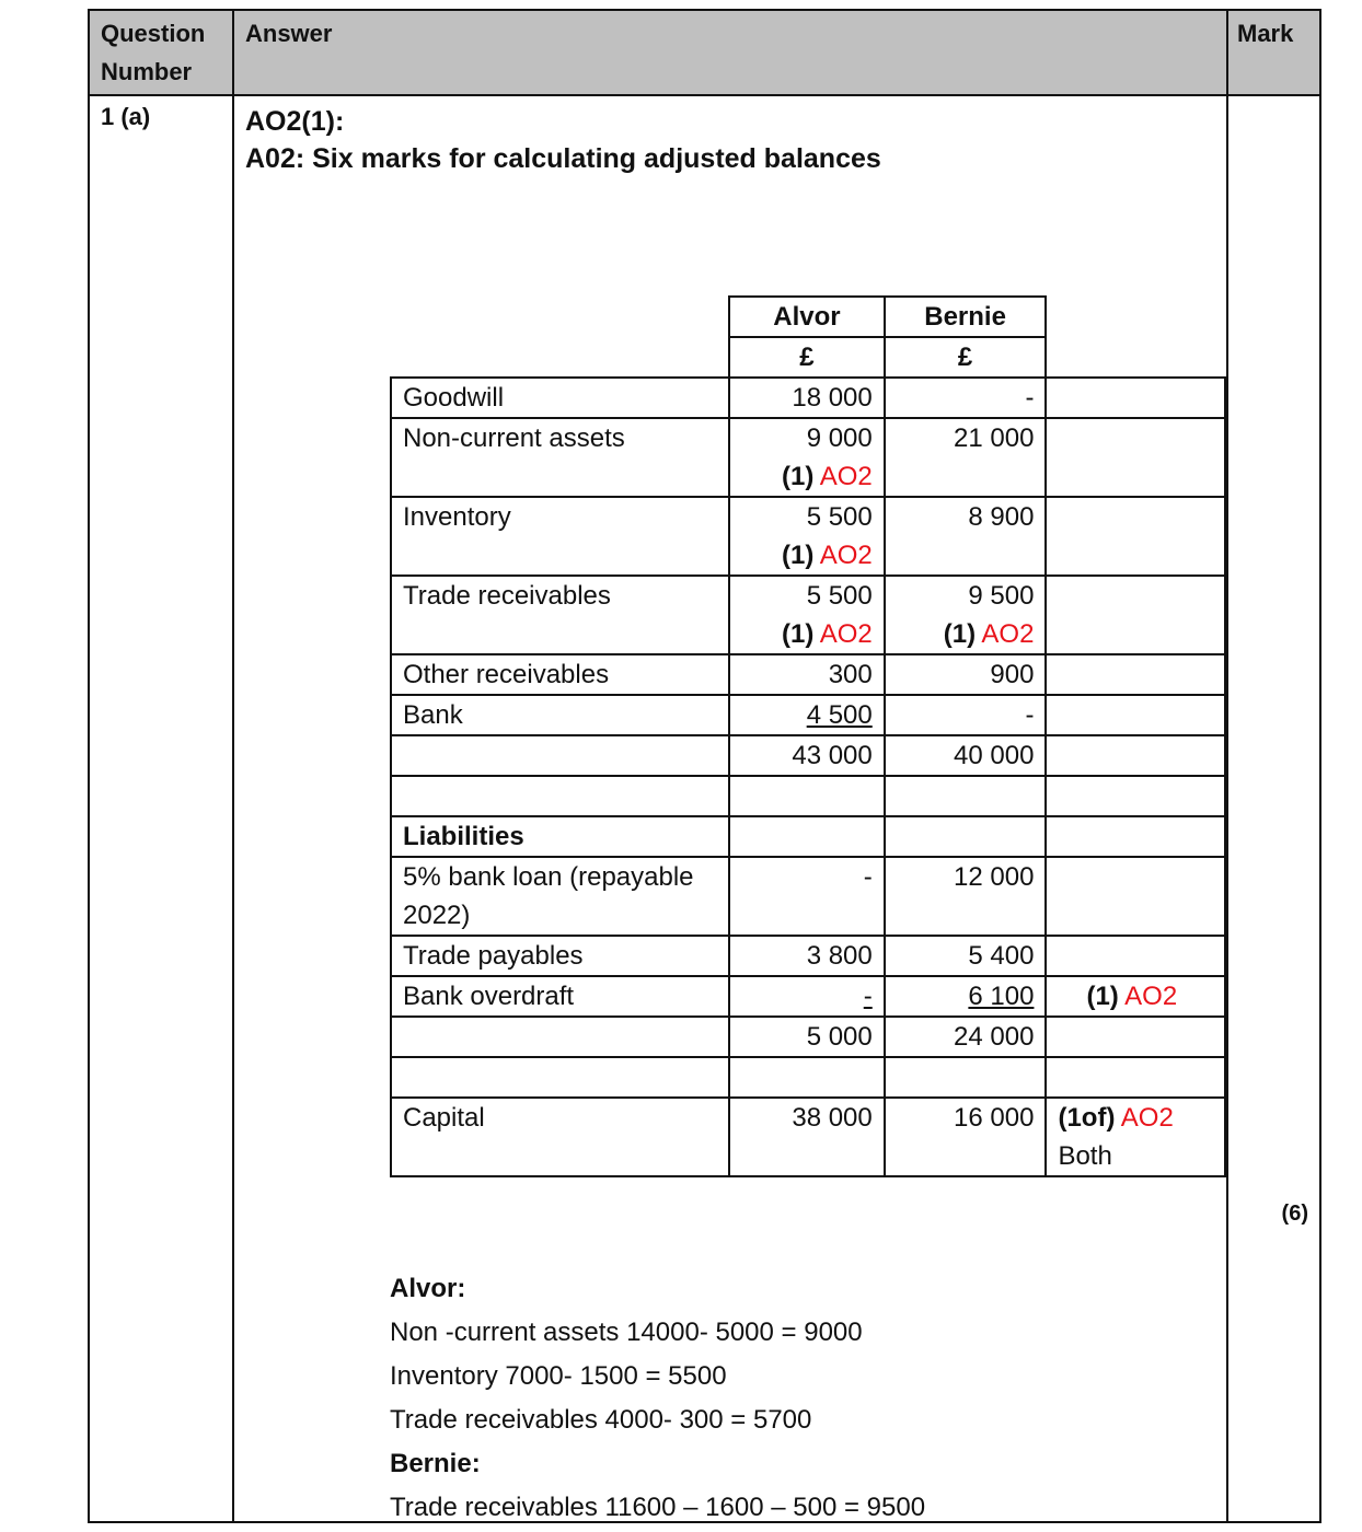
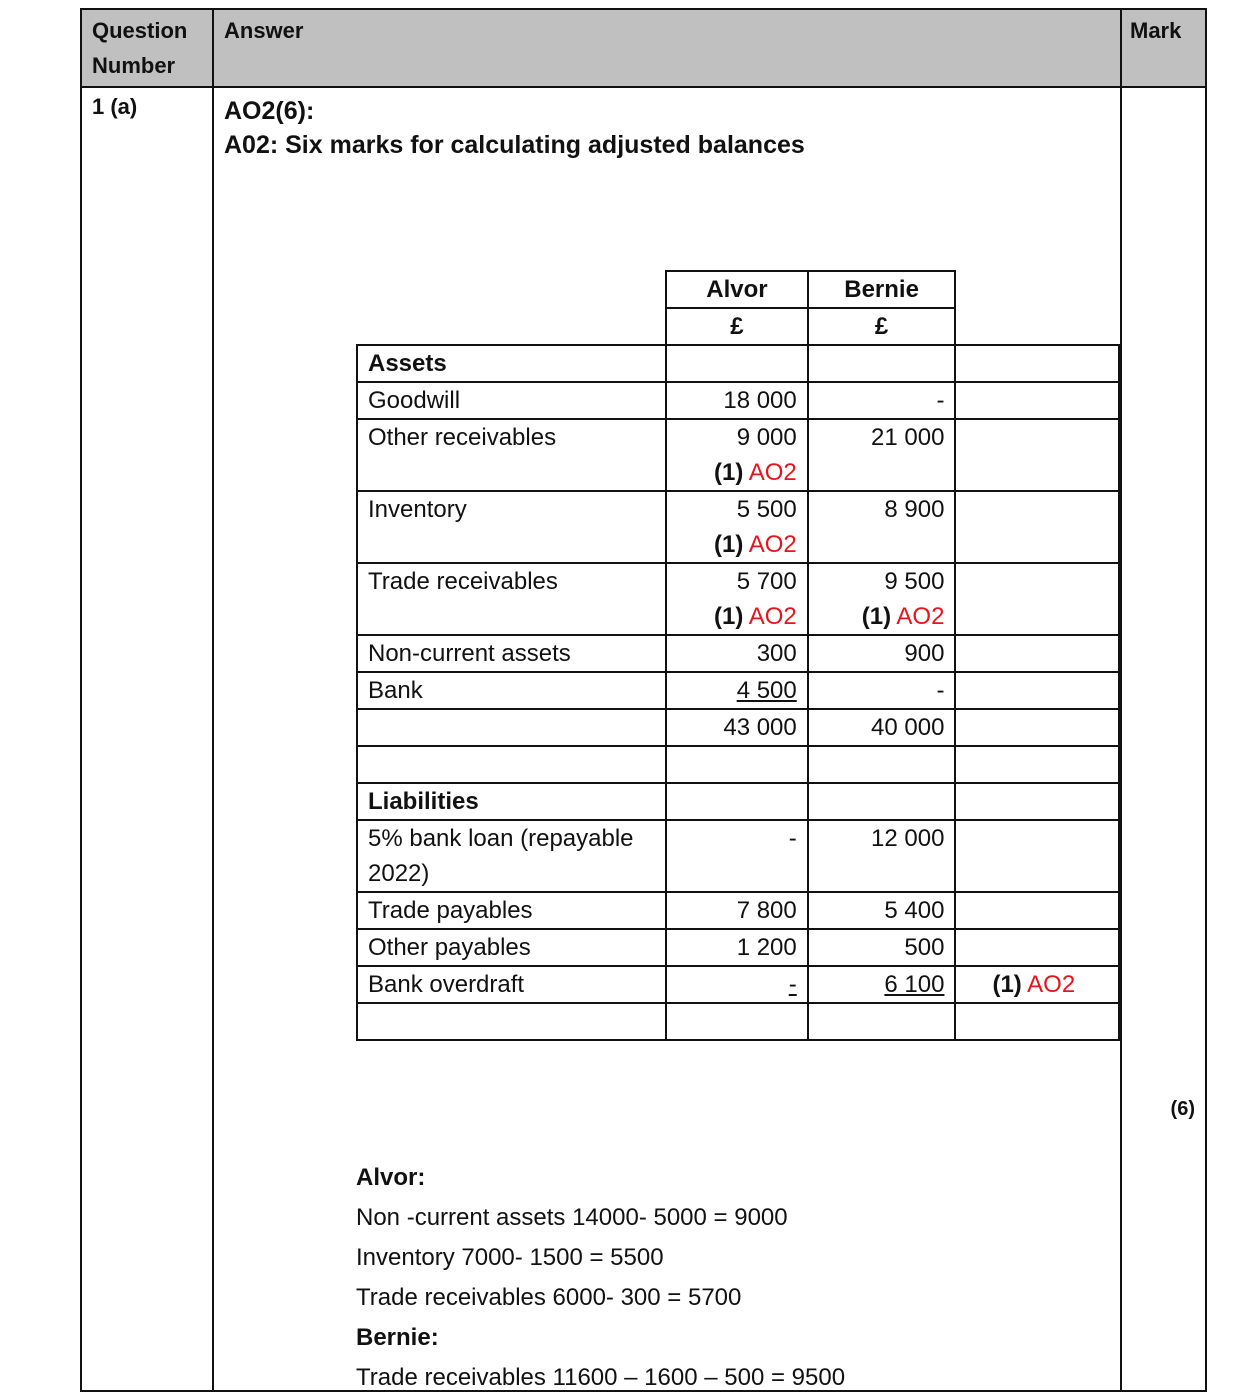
  Question Number	Answer	Mark
- 1 (a)	AO2(1): A02: Six marks for calculating adjusted balances
+ 1 (a)	AO2(6): A02: Six marks for calculating adjusted balances
  	Alvor	Bernie
  	£	£
+ Assets
  Goodwill	18 000	-
- Non-current assets	9 000(1) AO2	21 000
+ Other receivables	9 000(1) AO2	21 000
  Inventory	5 500(1) AO2	8 900
- Trade receivables	5 500(1) AO2	9 500(1) AO2
+ Trade receivables	5 700(1) AO2	9 500(1) AO2
- Other receivables	300	900
+ Non-current assets	300	900
  Bank	4 500	-
  	43 000	40 000
  Liabilities
  5% bank loan (repayable 2022)	-	12 000
- Trade payables	3 800	5 400
+ Trade payables	7 800	5 400
+ Other payables	1 200	500
  Bank overdraft	-	6 100	(1) AO2
- 	5 000	24 000
- Capital	38 000	16 000	(1of) AO2Both
- 	Alvor: Non -current assets 14000- 5000 = 9000Inventory 7000- 1500 = 5500Trade receivables 4000- 300 = 5700 Bernie: Trade receivables 11600 – 1600 – 500 = 9500	(6)
+ 	Alvor: Non -current assets 14000- 5000 = 9000Inventory 7000- 1500 = 5500Trade receivables 6000- 300 = 5700 Bernie: Trade receivables 11600 – 1600 – 500 = 9500	(6)
